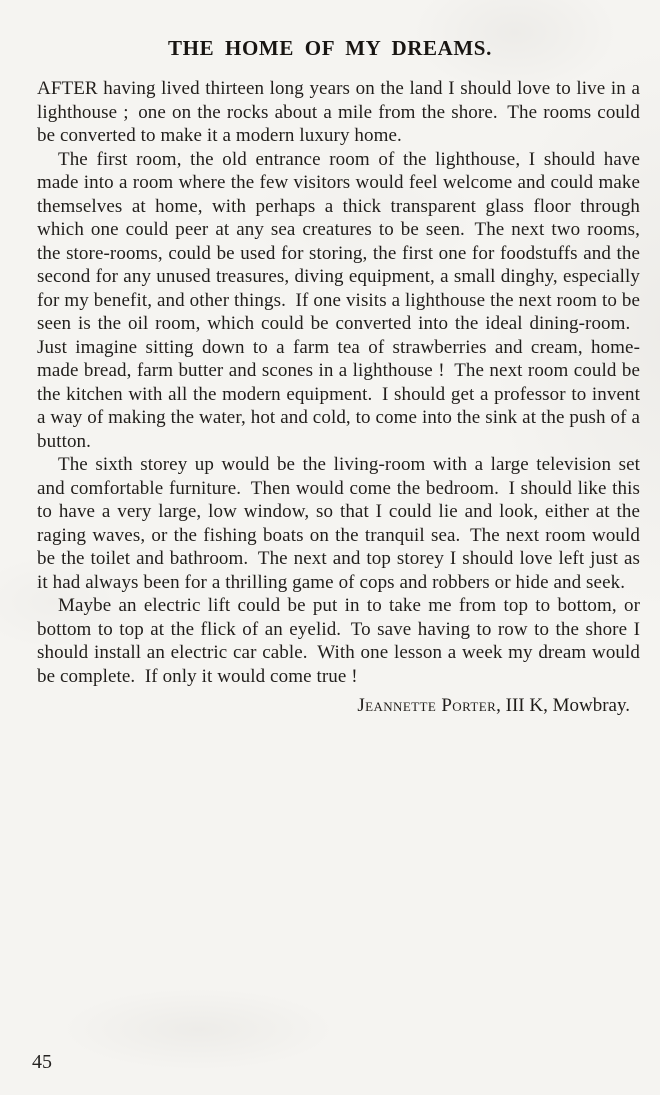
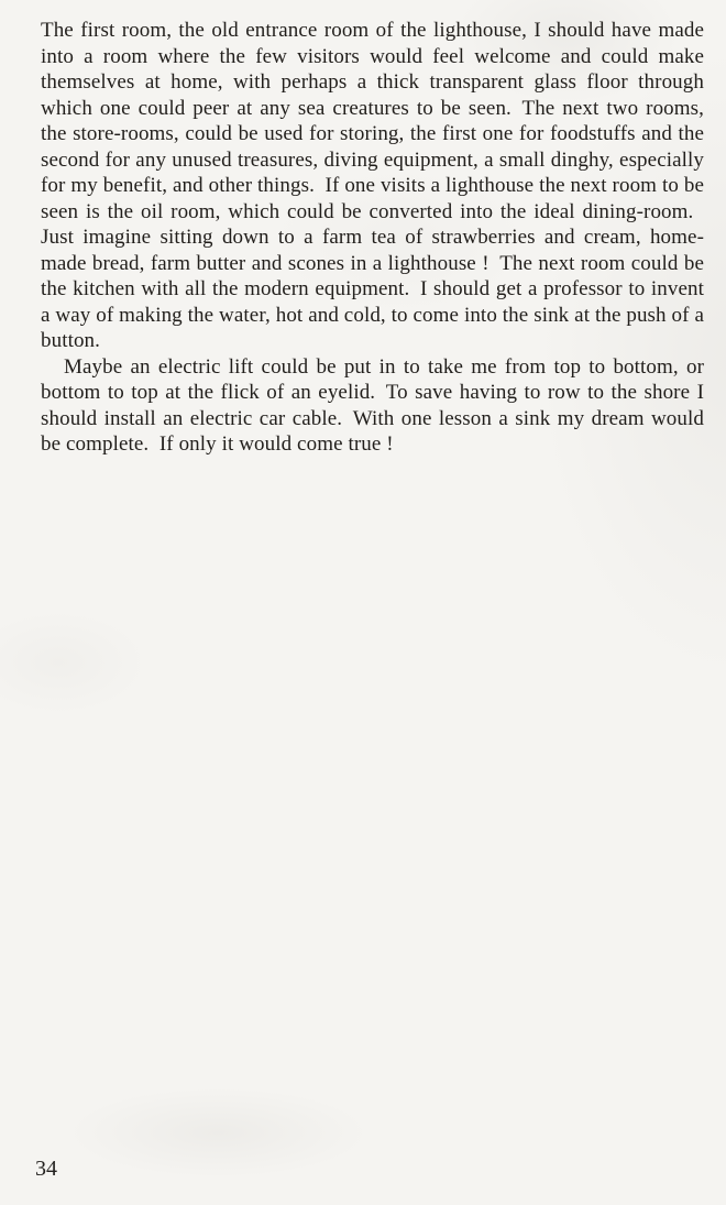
- THE HOME OF MY DREAMS.
- AFTER having lived thirteen long years on the land I should love to live in a lighthouse ; one on the rocks about a mile from the shore. The rooms could be converted to make it a modern luxury home.
  The first room, the old entrance room of the lighthouse, I should have made into a room where the few visitors would feel welcome and could make themselves at home, with perhaps a thick transparent glass floor through which one could peer at any sea creatures to be seen. The next two rooms, the store-rooms, could be used for storing, the first one for foodstuffs and the second for any unused treasures, diving equipment, a small dinghy, especially for my benefit, and other things. If one visits a lighthouse the next room to be seen is the oil room, which could be converted into the ideal dining-room. Just imagine sitting down to a farm tea of strawberries and cream, home-made bread, farm butter and scones in a lighthouse ! The next room could be the kitchen with all the modern equipment. I should get a professor to invent a way of making the water, hot and cold, to come into the sink at the push of a button.
- The sixth storey up would be the living-room with a large television set and comfortable furniture. Then would come the bedroom. I should like this to have a very large, low window, so that I could lie and look, either at the raging waves, or the fishing boats on the tranquil sea. The next room would be the toilet and bathroom. The next and top storey I should love left just as it had always been for a thrilling game of cops and robbers or hide and seek.
- Maybe an electric lift could be put in to take me from top to bottom, or bottom to top at the flick of an eyelid. To save having to row to the shore I should install an electric car cable. With one lesson a week my dream would be complete. If only it would come true !
+ Maybe an electric lift could be put in to take me from top to bottom, or bottom to top at the flick of an eyelid. To save having to row to the shore I should install an electric car cable. With one lesson a sink my dream would be complete. If only it would come true !
- Jeannette Porter, III K, Mowbray.
- 45
+ 34
